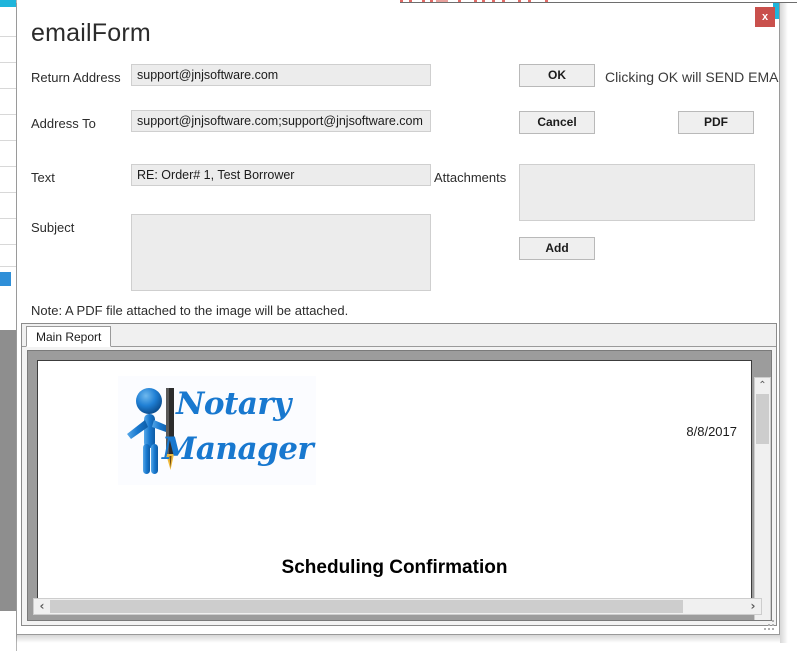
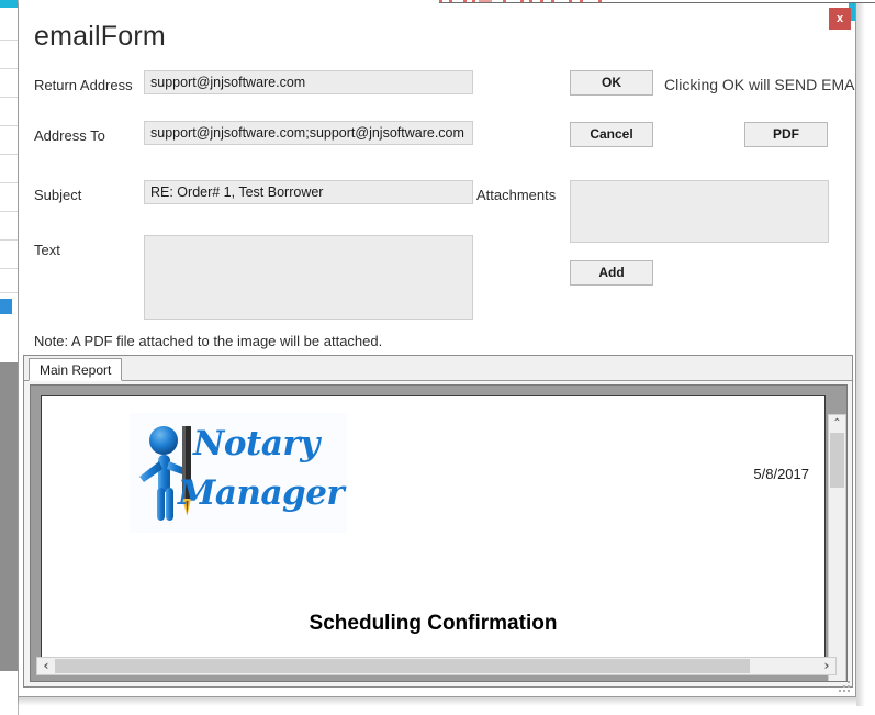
  x
  emailForm
  Return Address
  support@jnjsoftware.com
  Address To
  support@jnjsoftware.com;support@jnjsoftware.com
- Text
+ Subject
  RE: Order# 1, Test Borrower
- Subject
+ Text
  OK
  Clicking OK will SEND EMA
  Cancel
  PDF
  Attachments
  Add
  Note: A PDF file attached to the image will be attached.
  Main Report
  Notary
  Manager
- 8/8/2017
+ 5/8/2017
  Scheduling Confirmation
  ⌃
  ‹
  ›
